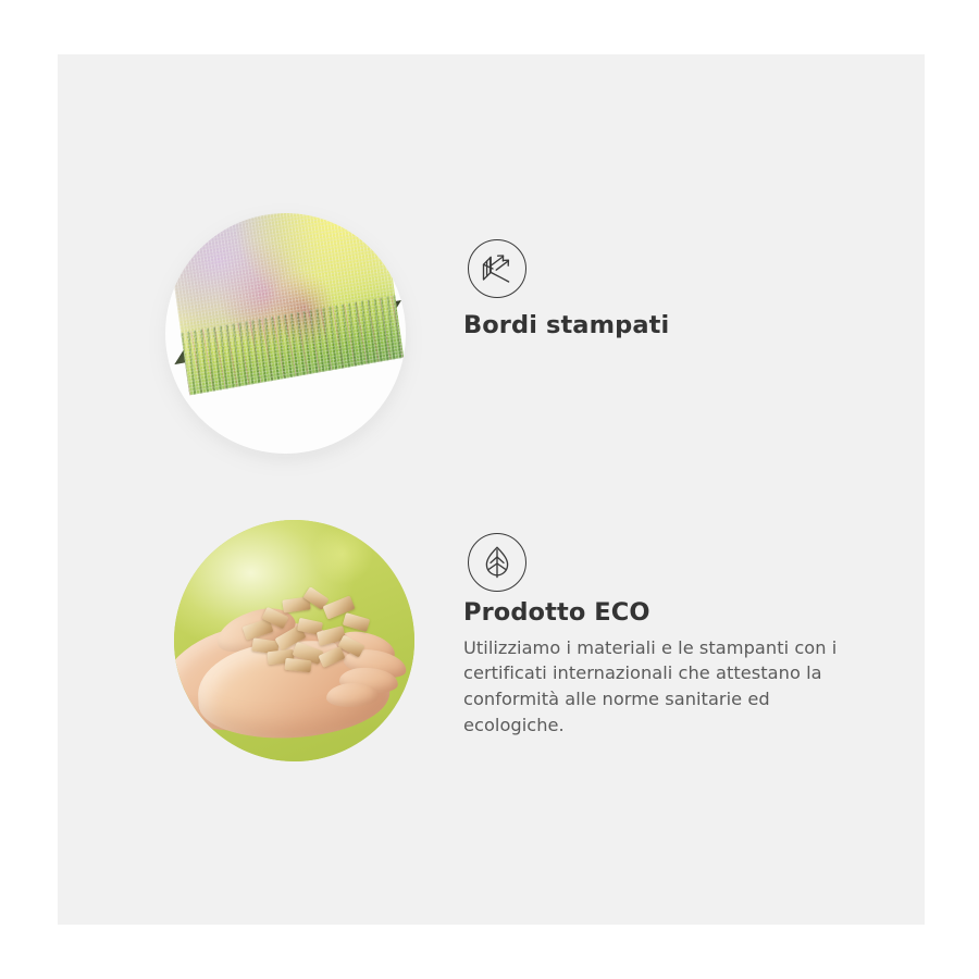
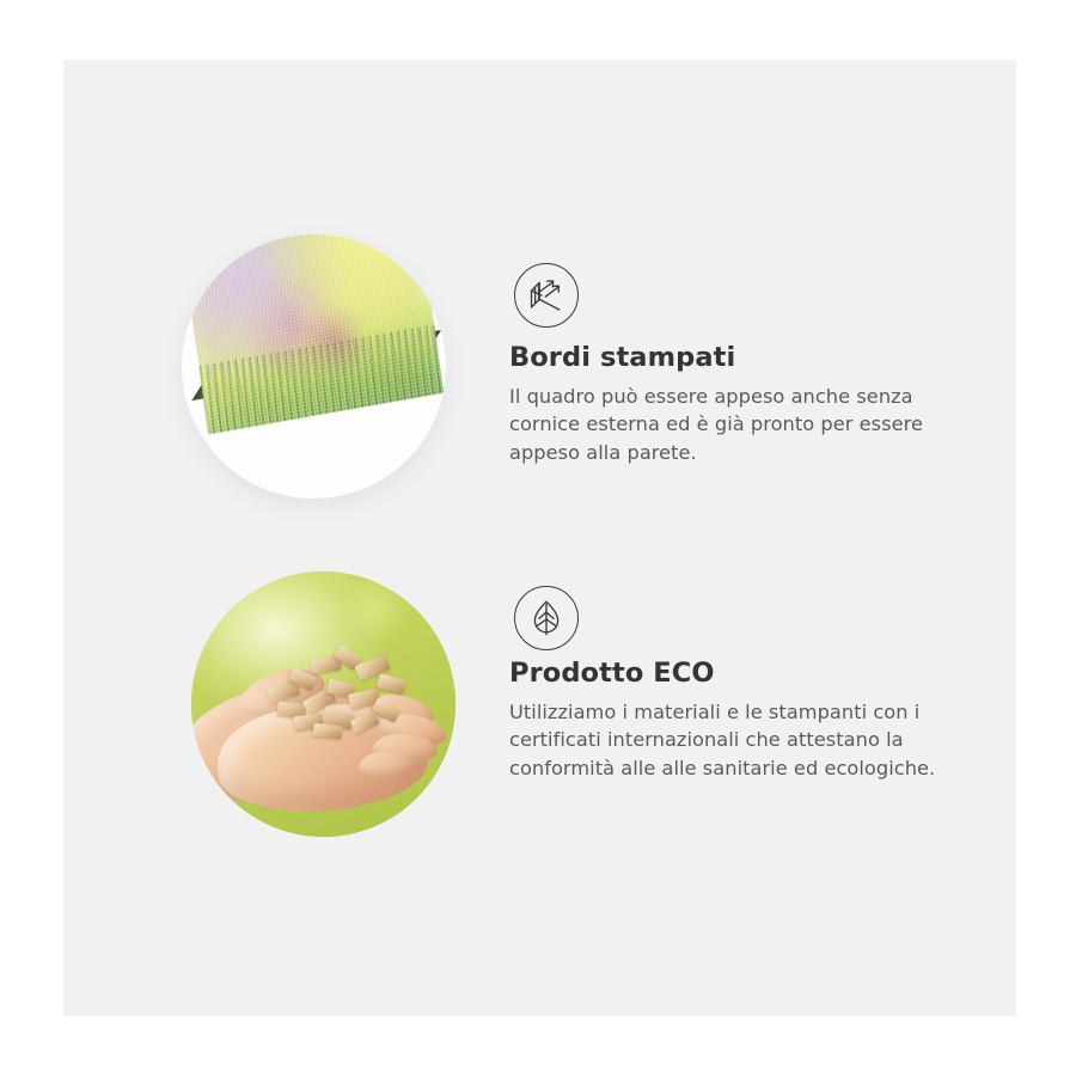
  Bordi stampati
+ Il quadro può essere appeso anche senza cornice esterna ed è già pronto per essere appeso alla parete.
  Prodotto ECO
- Utilizziamo i materiali e le stampanti con i certificati internazionali che attestano la conformità alle norme sanitarie ed ecologiche.
+ Utilizziamo i materiali e le stampanti con i certificati internazionali che attestano la conformità alle alle sanitarie ed ecologiche.
